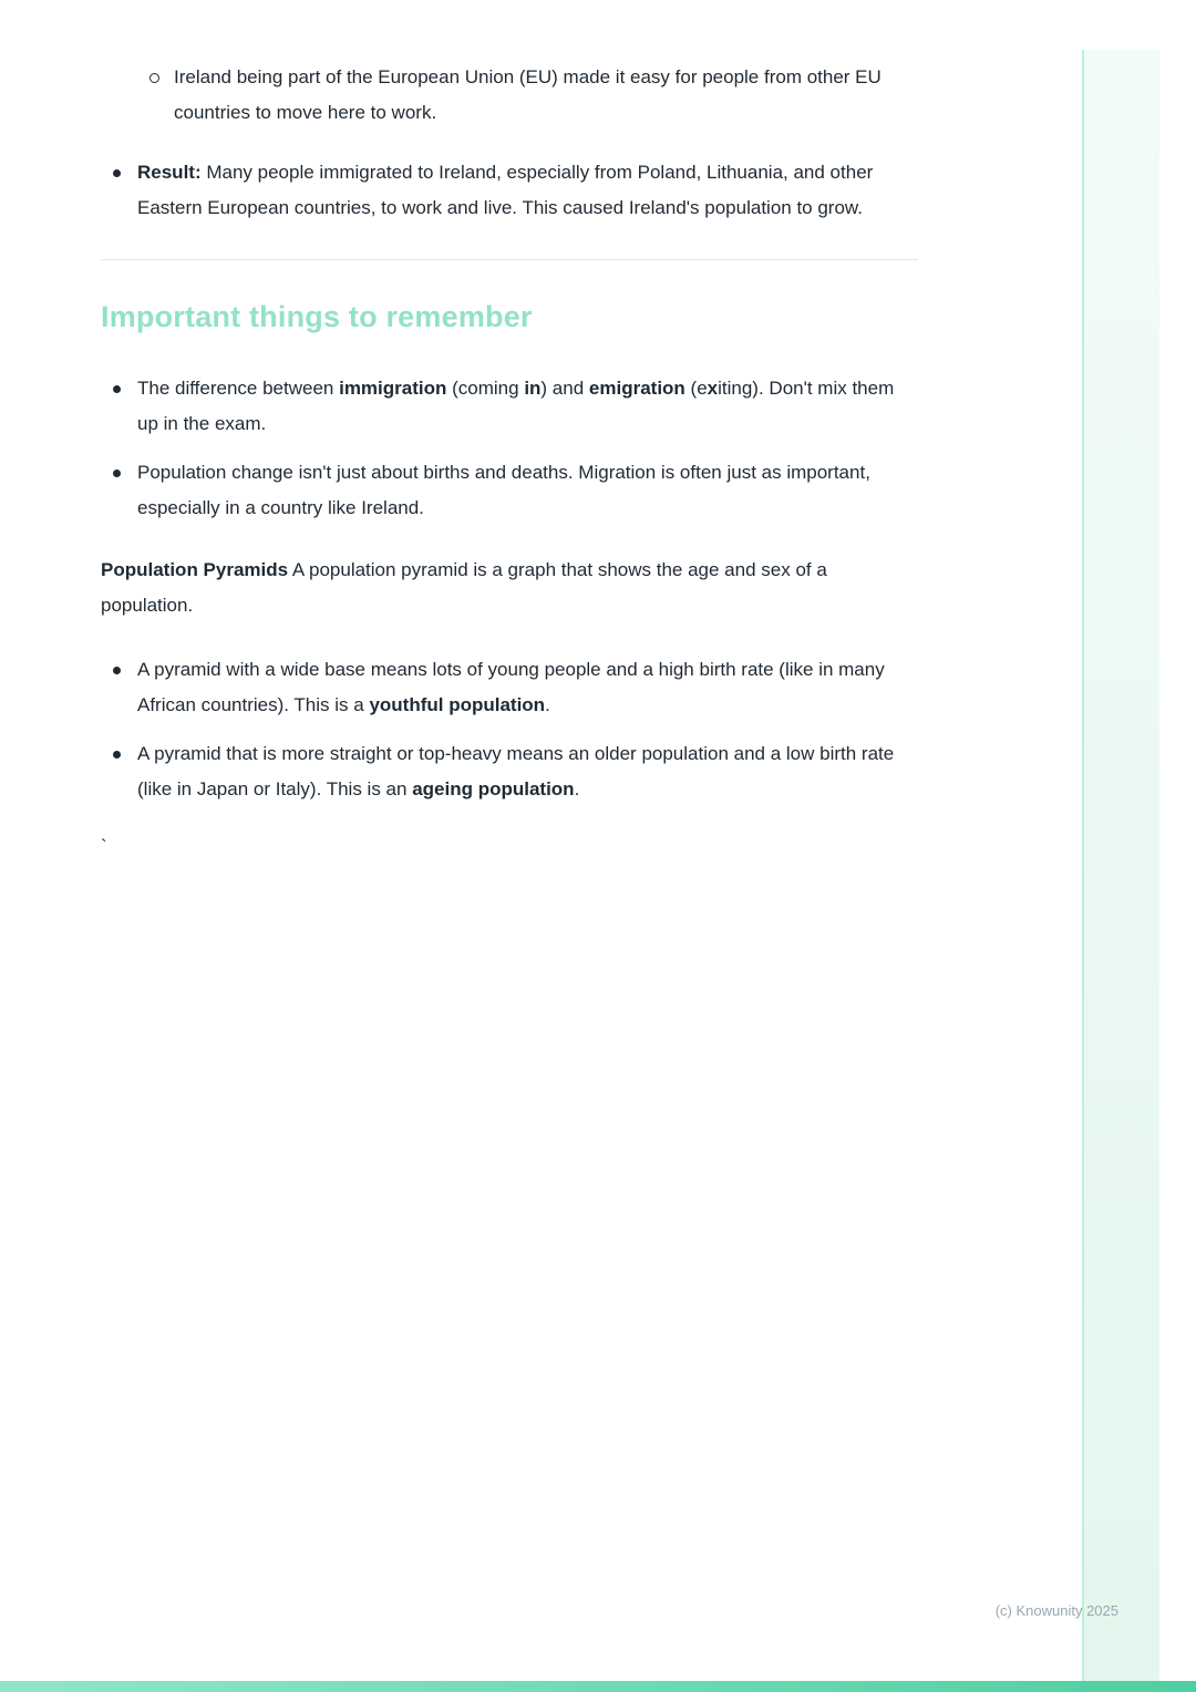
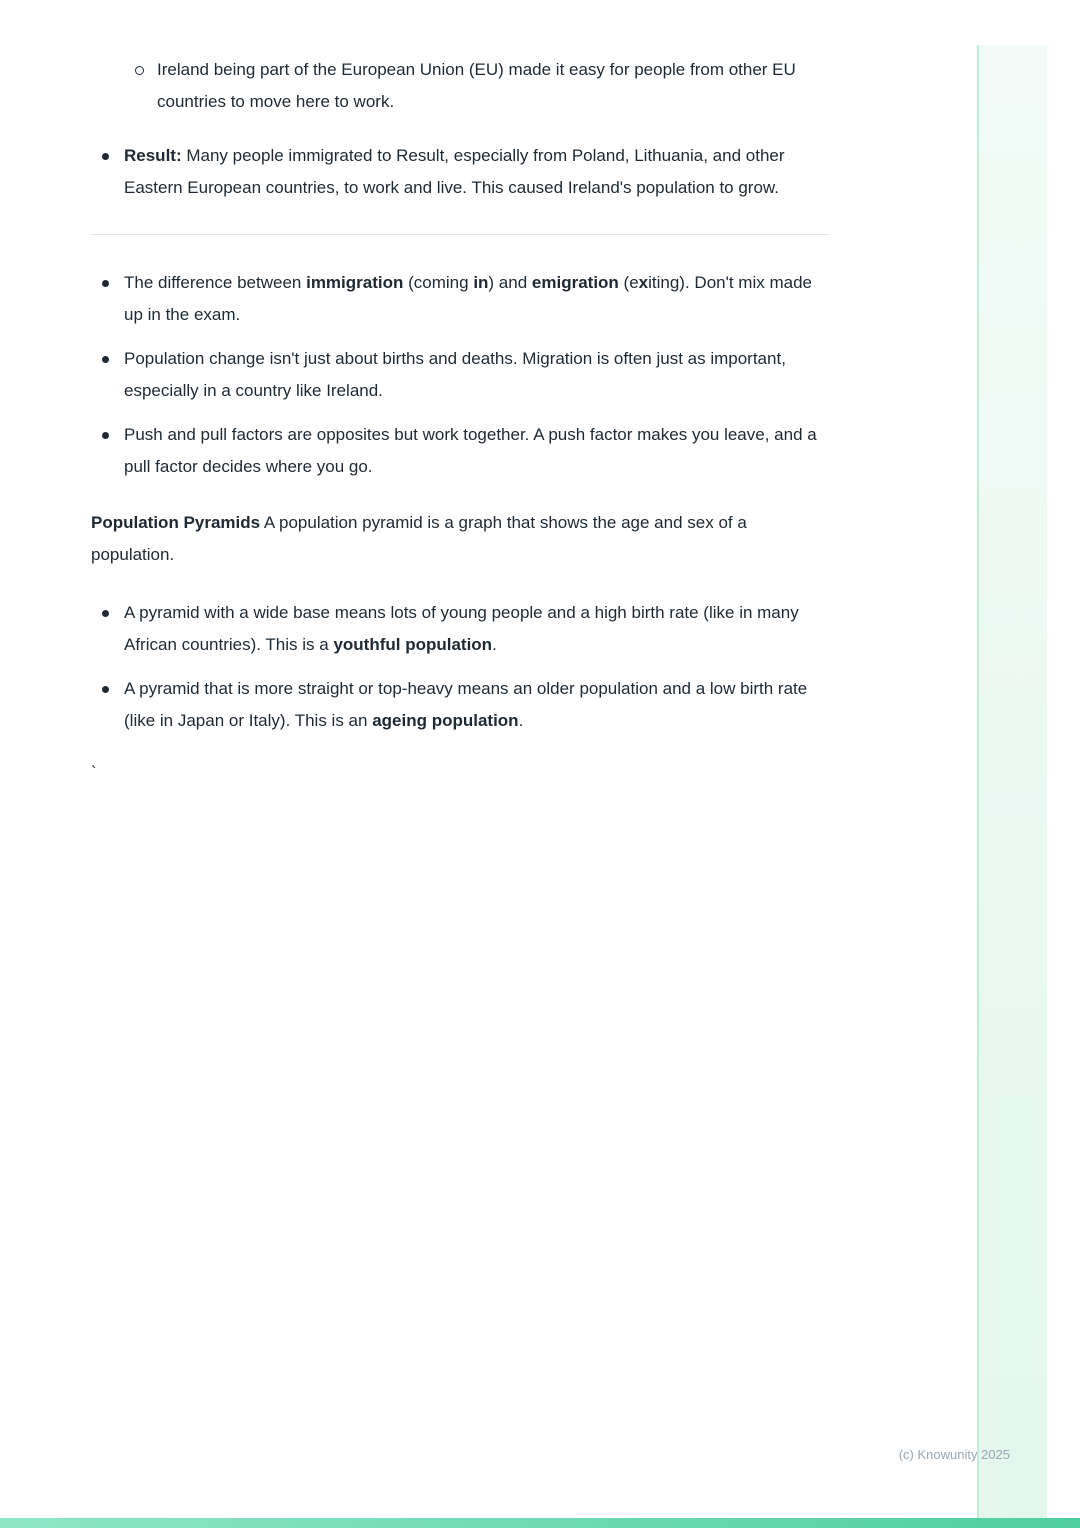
  Ireland being part of the European Union (EU) made it easy for people from other EU countries to move here to work.
- Result: Many people immigrated to Ireland, especially from Poland, Lithuania, and other Eastern European countries, to work and live. This caused Ireland's population to grow.
+ Result: Many people immigrated to Result, especially from Poland, Lithuania, and other Eastern European countries, to work and live. This caused Ireland's population to grow.
- Important things to remember
- The difference between immigration (coming in) and emigration (exiting). Don't mix them up in the exam.
+ The difference between immigration (coming in) and emigration (exiting). Don't mix made up in the exam.
  Population change isn't just about births and deaths. Migration is often just as important, especially in a country like Ireland.
+ Push and pull factors are opposites but work together. A push factor makes you leave, and a pull factor decides where you go.
  Population Pyramids A population pyramid is a graph that shows the age and sex of a population.
  A pyramid with a wide base means lots of young people and a high birth rate (like in many African countries). This is a youthful population.
  A pyramid that is more straight or top-heavy means an older population and a low birth rate (like in Japan or Italy). This is an ageing population.
  `
  (c) Knowunity 2025
